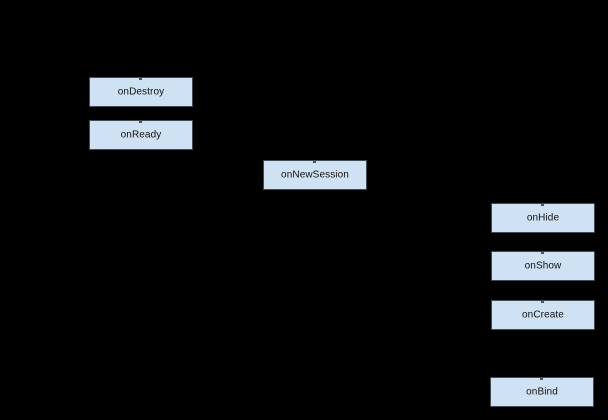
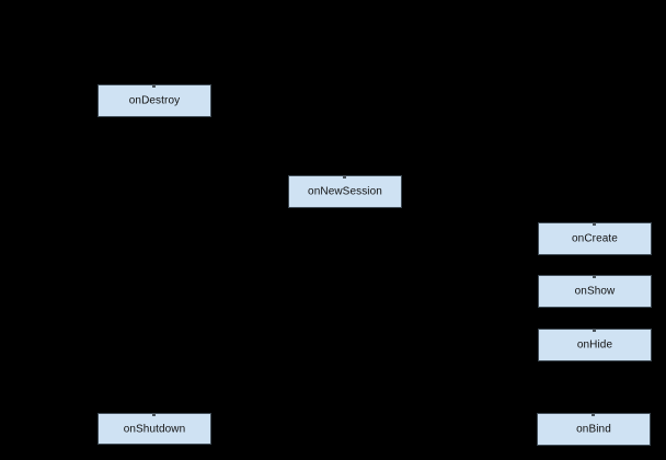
  onDestroy
- onReady
  onNewSession
- onHide
+ onCreate
  onShow
- onCreate
+ onHide
+ onShutdown
  onBind
